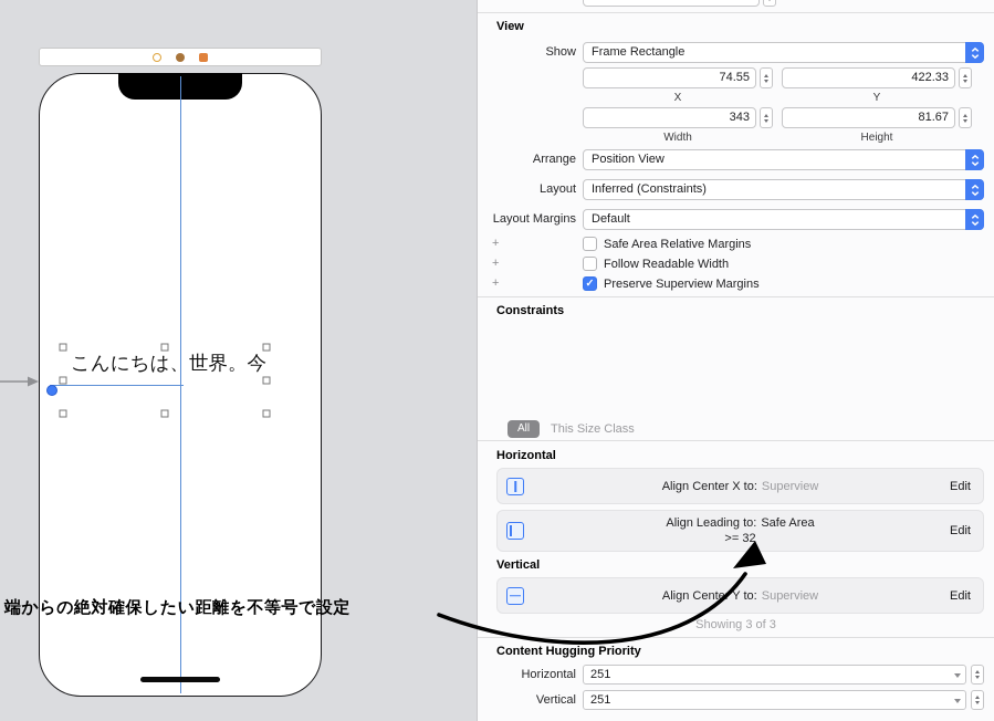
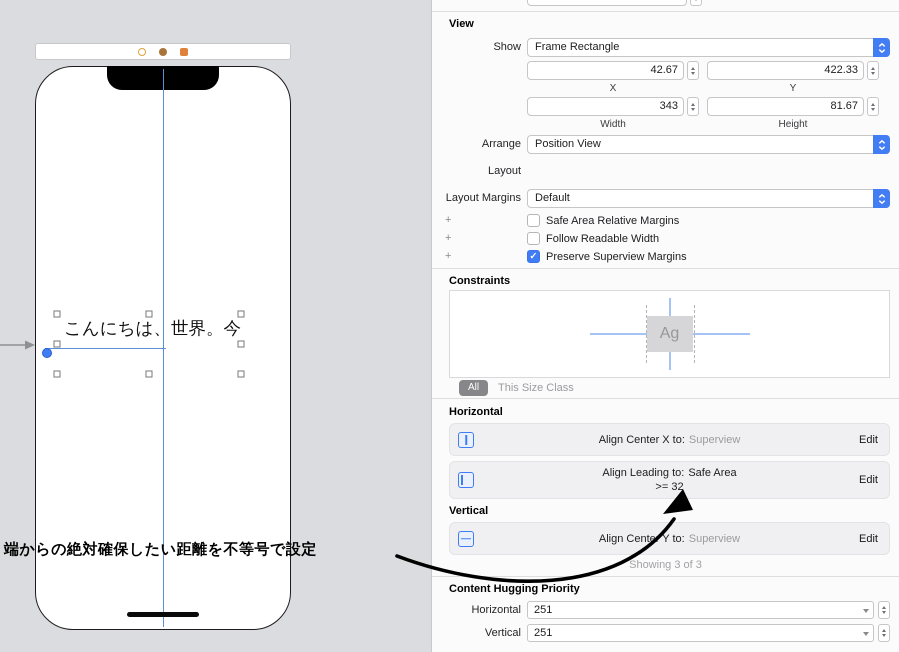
  こんにちは、世界。今
  端からの絶対確保したい距離を不等号で設定
  View
  Show
  Frame Rectangle
- 74.55
+ 42.67
  422.33
  X
  Y
  343
  81.67
  Width
  Height
  Arrange
  Position View
  Layout
- Inferred (Constraints)
  Layout Margins
  Default
  +
  Safe Area Relative Margins
  +
  Follow Readable Width
  +
  ✓
  Preserve Superview Margins
  Constraints
+ Ag
  All
  This Size Class
  Horizontal
  Align Center X to: Superview
  Edit
  Align Leading to: Safe Area
  >= 32
  Edit
  Vertical
  Align Cente Y to: Superview
  Edit
  Showing 3 of 3
  Content Hugging Priority
  Horizontal
  251
  Vertical
  251
